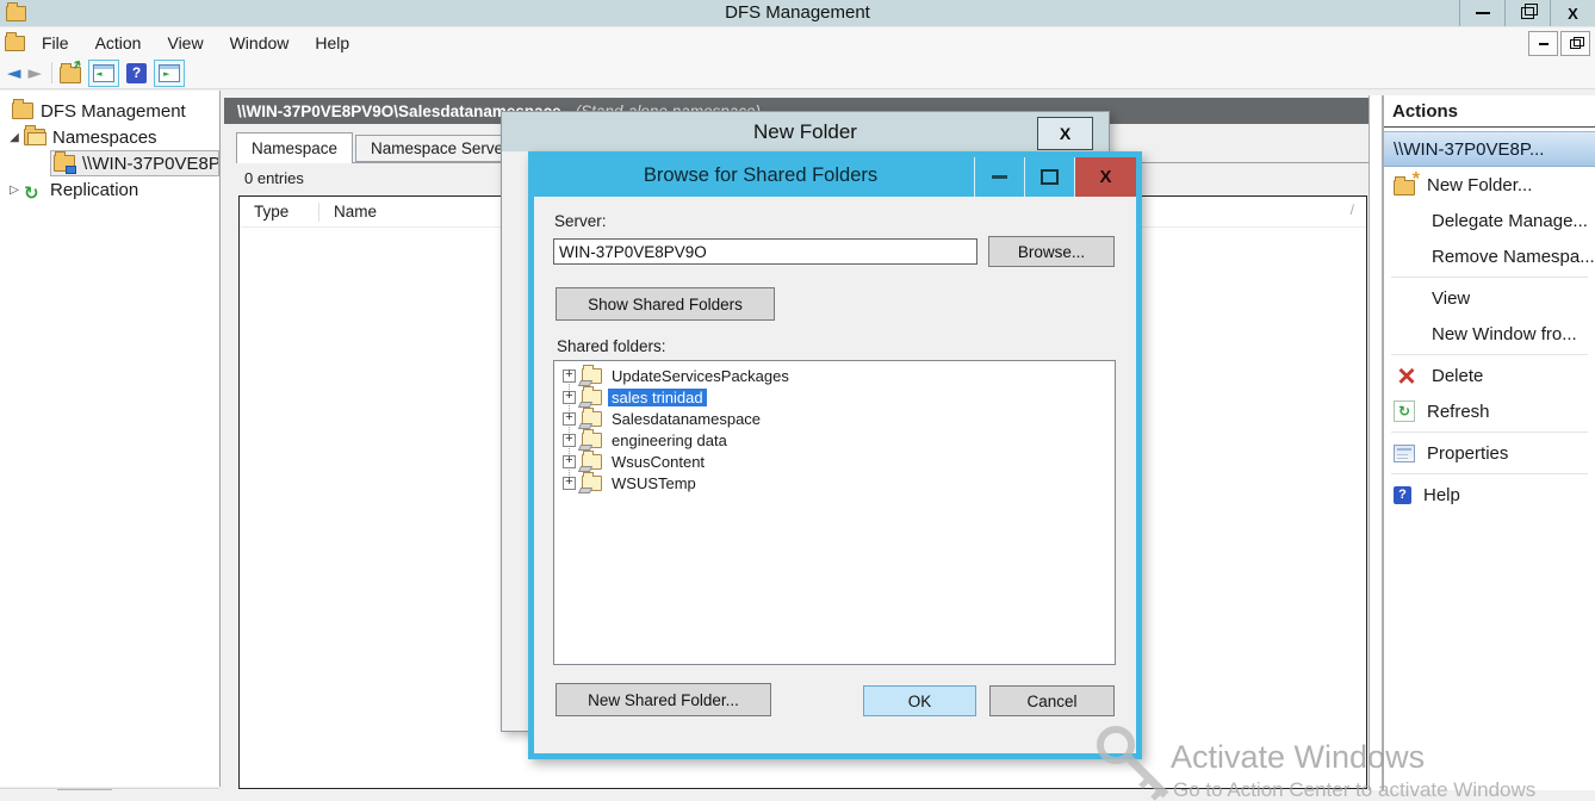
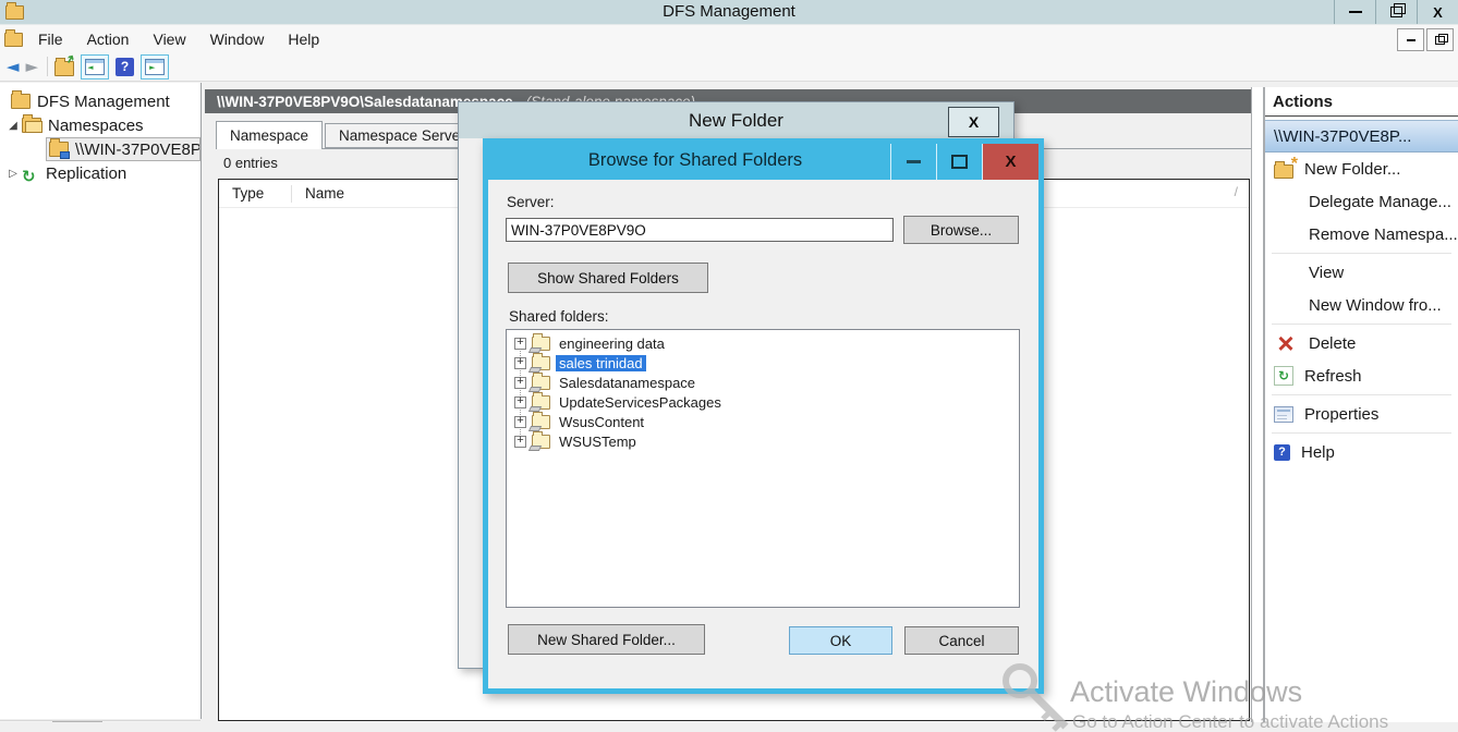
  DFS Management
  File
  Action
  View
  Window
  Help
  DFS Management
  Namespaces
  \\WIN-37P0VE8P
  Replication
  \\WIN-37P0VE8PV9O\Salesdatanam
  Namespace
  Namespace Serve
  0 entries
  Type
  Name
  Actions
  \\WIN-37P0VE8P...
  New Folder...
  Delegate Manage...
  Remove Namespa...
  View
  New Window fro...
  Delete
  Refresh
  Properties
  Help
  New Folder
  Browse for Shared Folders
  Server:
  WIN-37P0VE8PV9O
  Browse...
  Show Shared Folders
  Shared folders:
- UpdateServicesPackages
+ engineering data
  sales trinidad
  Salesdatanamespace
- engineering data
+ UpdateServicesPackages
  WsusContent
  WSUSTemp
  New Shared Folder...
  OK
  Cancel
  Activate Windows
- Go to Action Center to activate Windows
+ Go to Action Center to activate Actions
